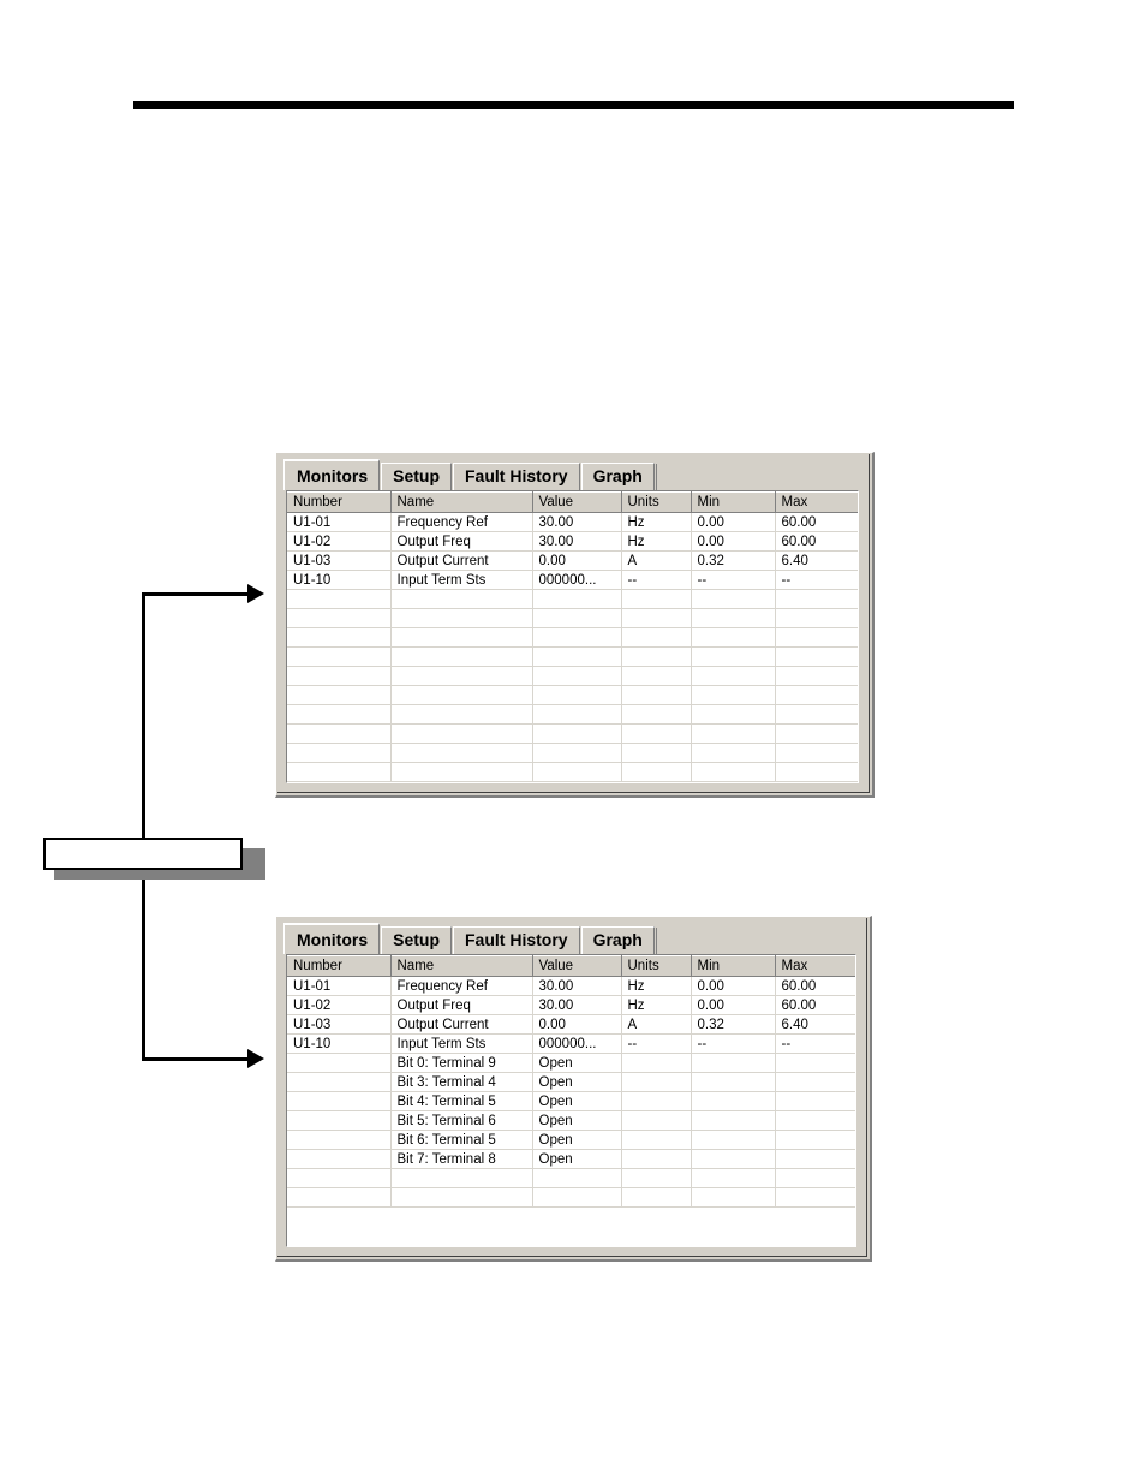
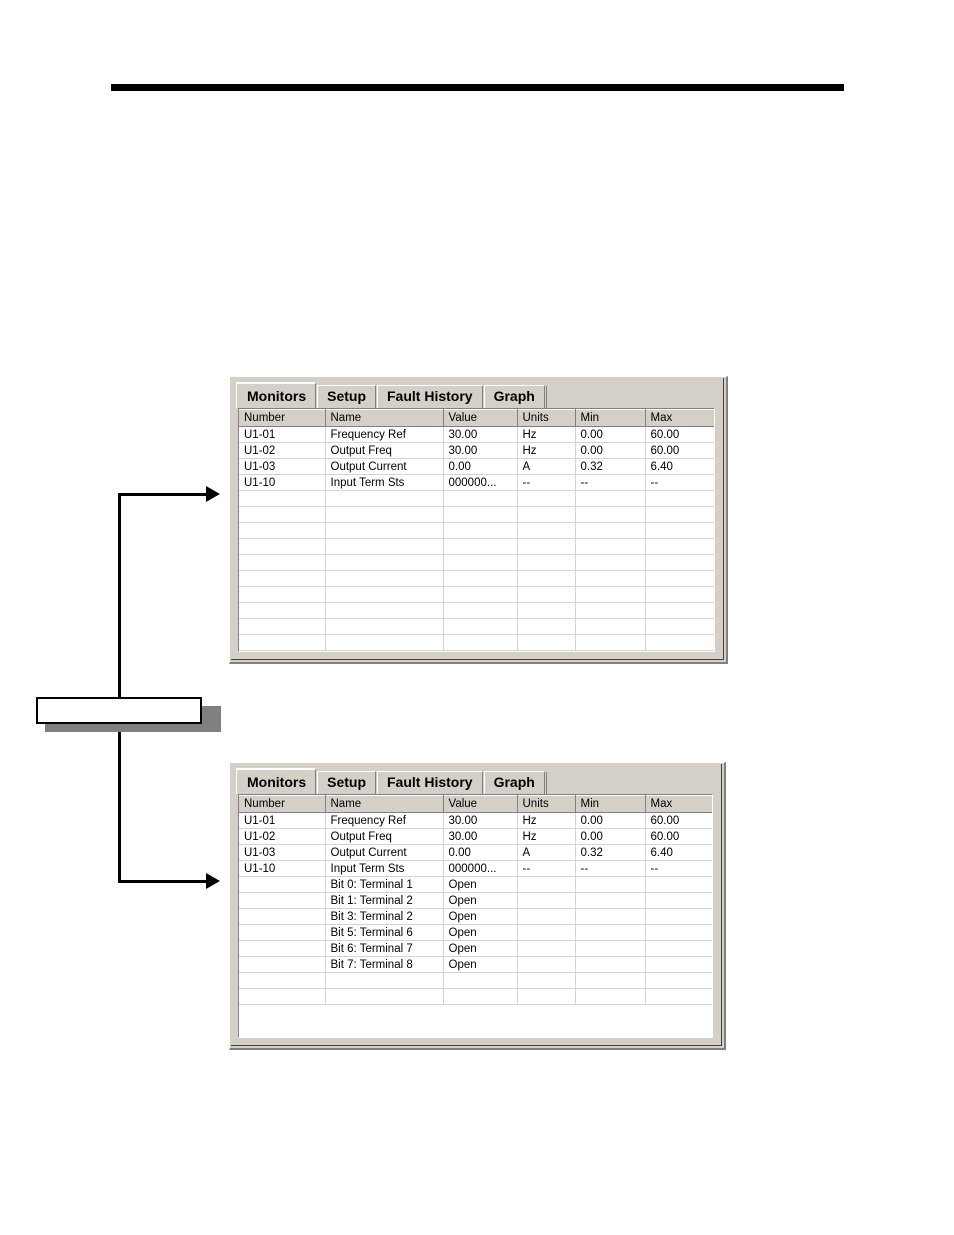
  Monitors
  Setup
  Fault History
  Graph
  Number	Name	Value	Units	Min	Max
  U1-01	Frequency Ref	30.00	Hz	0.00	60.00
  U1-02	Output Freq	30.00	Hz	0.00	60.00
  U1-03	Output Current	0.00	A	0.32	6.40
  U1-10	Input Term Sts	000000...	--	--	--
  Monitors
  Setup
  Fault History
  Graph
  Number	Name	Value	Units	Min	Max
  U1-01	Frequency Ref	30.00	Hz	0.00	60.00
  U1-02	Output Freq	30.00	Hz	0.00	60.00
  U1-03	Output Current	0.00	A	0.32	6.40
  U1-10	Input Term Sts	000000...	--	--	--
- 	Bit 0: Terminal 9	Open
+ 	Bit 0: Terminal 1	Open
+ 	Bit 1: Terminal 2	Open
- 	Bit 3: Terminal 4	Open
+ 	Bit 3: Terminal 2	Open
- 	Bit 4: Terminal 5	Open
  	Bit 5: Terminal 6	Open
- 	Bit 6: Terminal 5	Open
+ 	Bit 6: Terminal 7	Open
  	Bit 7: Terminal 8	Open
